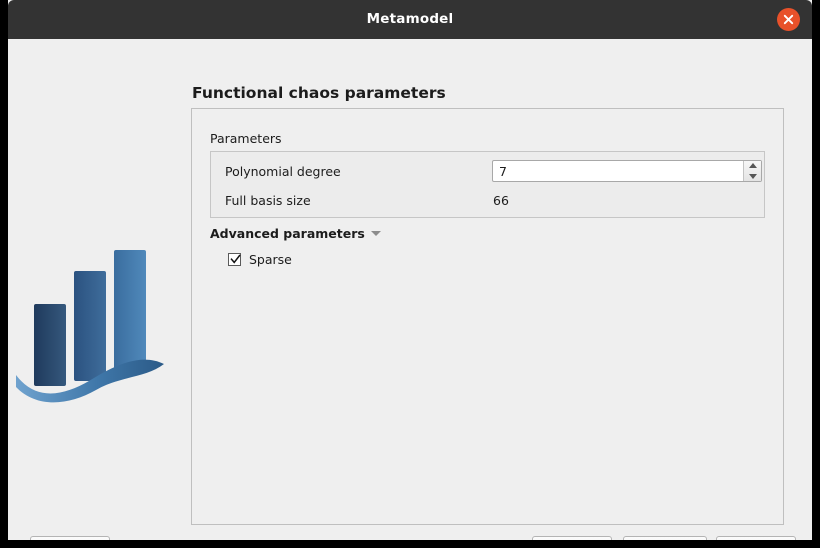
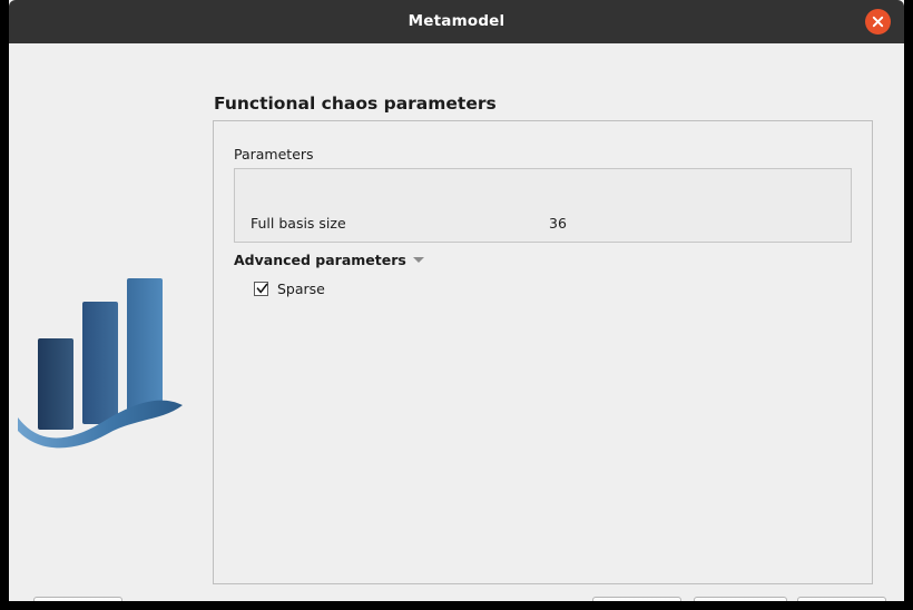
  Metamodel
  Functional chaos parameters
  Parameters
- Polynomial degree
- 7
  Full basis size
- 66
+ 36
  Advanced parameters
  Sparse
